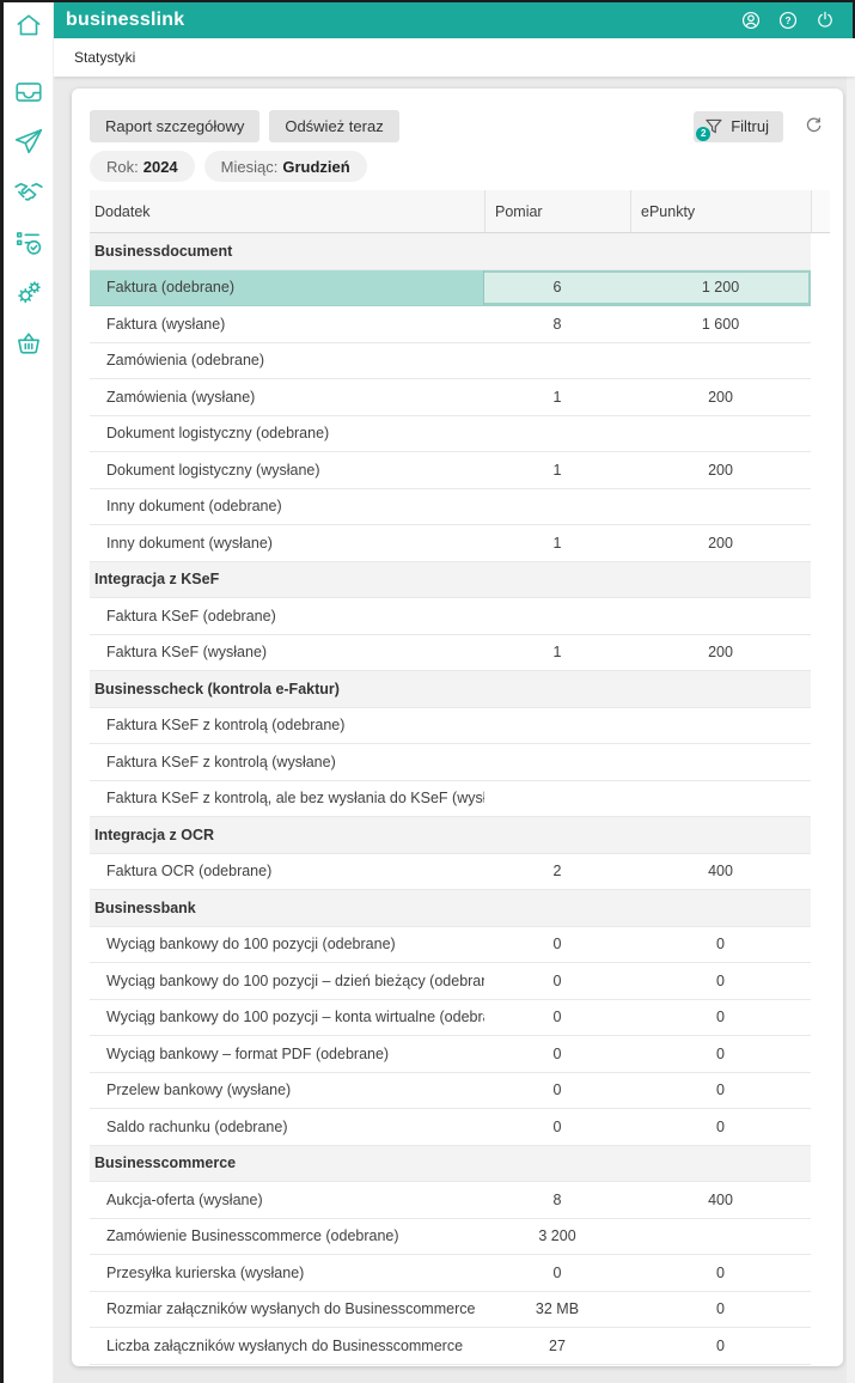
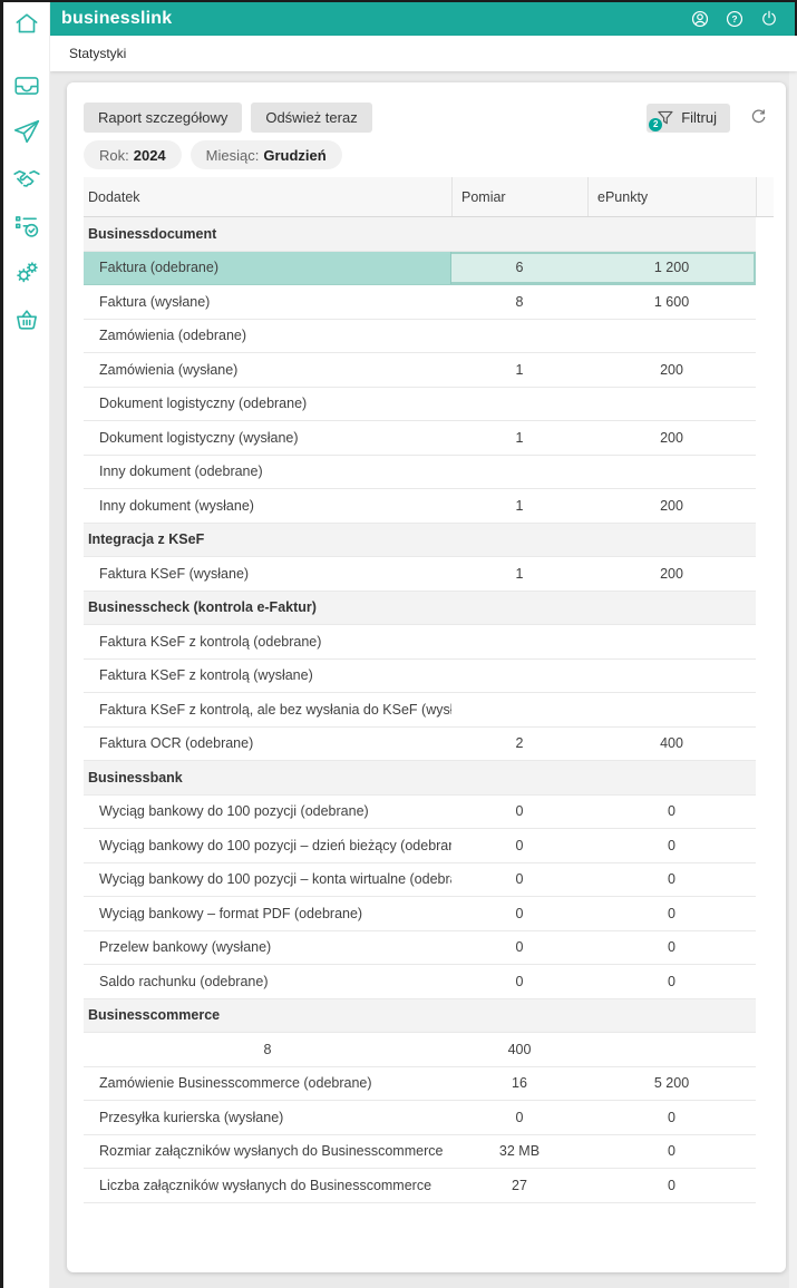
  businesslink
  ?
  Statystyki
  Raport szczegółowy
  Odśwież teraz
  2
  Filtruj
  Rok:
  2024
  Miesiąc:
  Grudzień
  Dodatek
  Pomiar
  ePunkty
  Businessdocument
  Faktura (odebrane)
  6
  1 200
  Faktura (wysłane)
  8
  1 600
  Zamówienia (odebrane)
  Zamówienia (wysłane)
  1
  200
  Dokument logistyczny (odebrane)
  Dokument logistyczny (wysłane)
  1
  200
  Inny dokument (odebrane)
  Inny dokument (wysłane)
  1
  200
  Integracja z KSeF
- Faktura KSeF (odebrane)
  Faktura KSeF (wysłane)
  1
  200
  Businesscheck (kontrola e-Faktur)
  Faktura KSeF z kontrolą (odebrane)
  Faktura KSeF z kontrolą (wysłane)
  Faktura KSeF z kontrolą, ale bez wysłania do KSeF (wys
- Integracja z OCR
  Faktura OCR (odebrane)
  2
  400
  Businessbank
  Wyciąg bankowy do 100 pozycji (odebrane)
  0
  0
  Wyciąg bankowy do 100 pozycji – dzień bieżący (odebra
  0
  0
  Wyciąg bankowy do 100 pozycji – konta wirtualne (odebr
  0
  0
  Wyciąg bankowy – format PDF (odebrane)
  0
  0
  Przelew bankowy (wysłane)
  0
  0
  Saldo rachunku (odebrane)
  0
  0
  Businesscommerce
- Aukcja-oferta (wysłane)
  8
  400
  Zamówienie Businesscommerce (odebrane)
+ 16
- 3 200
+ 5 200
  Przesyłka kurierska (wysłane)
  0
  0
  Rozmiar załączników wysłanych do Businesscommerce
  32 MB
  0
  Liczba załączników wysłanych do Businesscommerce
  27
  0
